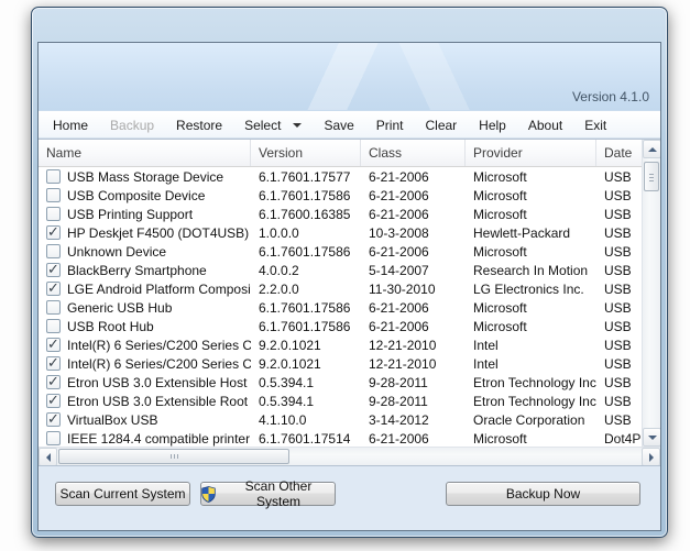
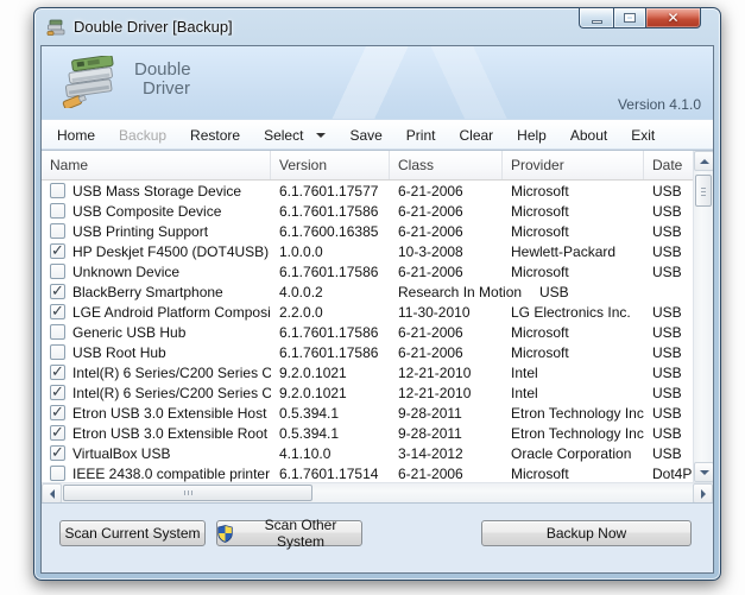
+ Double Driver [Backup]
+ ✕
+ Double
+ Driver
  Version 4.1.0
  Home
  Backup
  Restore
  Select
  Save
  Print
  Clear
  Help
  About
  Exit
  Name
  Version
  Class
  Provider
  Date
  USB Mass Storage Device
  6.1.7601.17577
  6-21-2006
  Microsoft
  USB
  USB Composite Device
  6.1.7601.17586
  6-21-2006
  Microsoft
  USB
  USB Printing Support
  6.1.7600.16385
  6-21-2006
  Microsoft
  USB
  HP Deskjet F4500 (DOT4USB)
  1.0.0.0
  10-3-2008
  Hewlett-Packard
  USB
  Unknown Device
  6.1.7601.17586
  6-21-2006
  Microsoft
  USB
  BlackBerry Smartphone
  4.0.0.2
- 5-14-2007
  Research In Motion
  USB
  LGE Android Platform Composi
  2.2.0.0
  11-30-2010
  LG Electronics Inc.
  USB
  Generic USB Hub
  6.1.7601.17586
  6-21-2006
  Microsoft
  USB
  USB Root Hub
  6.1.7601.17586
  6-21-2006
  Microsoft
  USB
  Intel(R) 6 Series/C200 Series C
  9.2.0.1021
  12-21-2010
  Intel
  USB
  Intel(R) 6 Series/C200 Series C
  9.2.0.1021
  12-21-2010
  Intel
  USB
  Etron USB 3.0 Extensible Host
  0.5.394.1
  9-28-2011
  Etron Technology Inc
  USB
  Etron USB 3.0 Extensible Root
  0.5.394.1
  9-28-2011
  Etron Technology Inc
  USB
  VirtualBox USB
  4.1.10.0
  3-14-2012
  Oracle Corporation
  USB
- IEEE 1284.4 compatible printer
+ IEEE 2438.0 compatible printer
  6.1.7601.17514
  6-21-2006
  Microsoft
  Dot4P
  Scan Current System
  Scan Other System
  Backup Now
